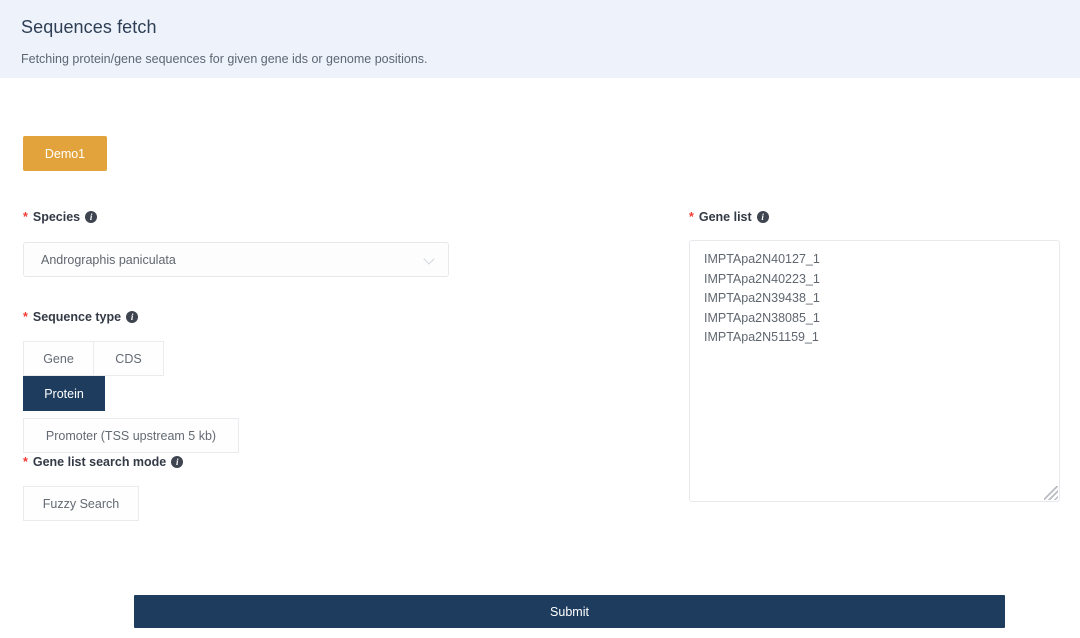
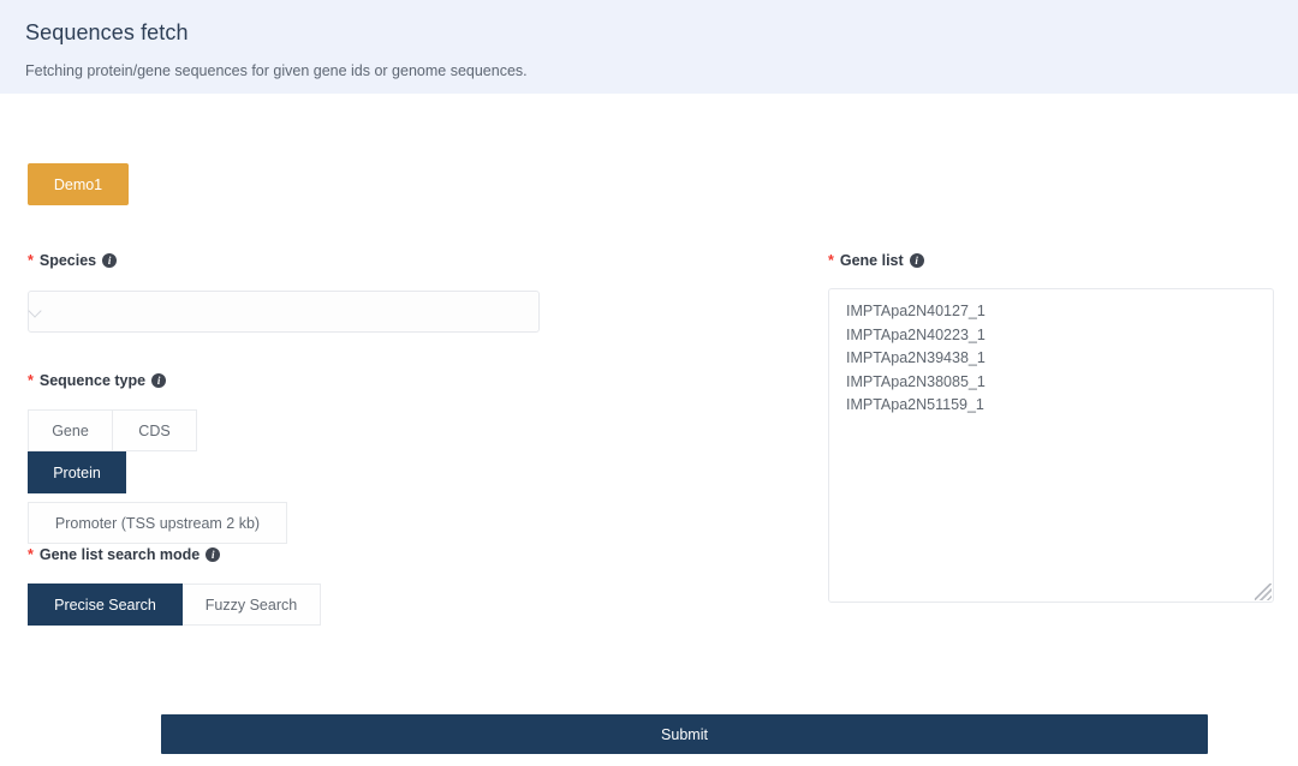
  Sequences fetch
- Fetching protein/gene sequences for given gene ids or genome positions.
+ Fetching protein/gene sequences for given gene ids or genome sequences.
  Demo1
  *
  Species
  i
- Andrographis paniculata
  *
  Sequence type
  i
  Gene
  CDS
  Protein
- Promoter (TSS upstream 5 kb)
+ Promoter (TSS upstream 2 kb)
  *
  Gene list search mode
  i
+ Precise Search
  Fuzzy Search
  *
  Gene list
  i
  IMPTApa2N40127_1
  IMPTApa2N40223_1
  IMPTApa2N39438_1
  IMPTApa2N38085_1
  IMPTApa2N51159_1
  Submit
